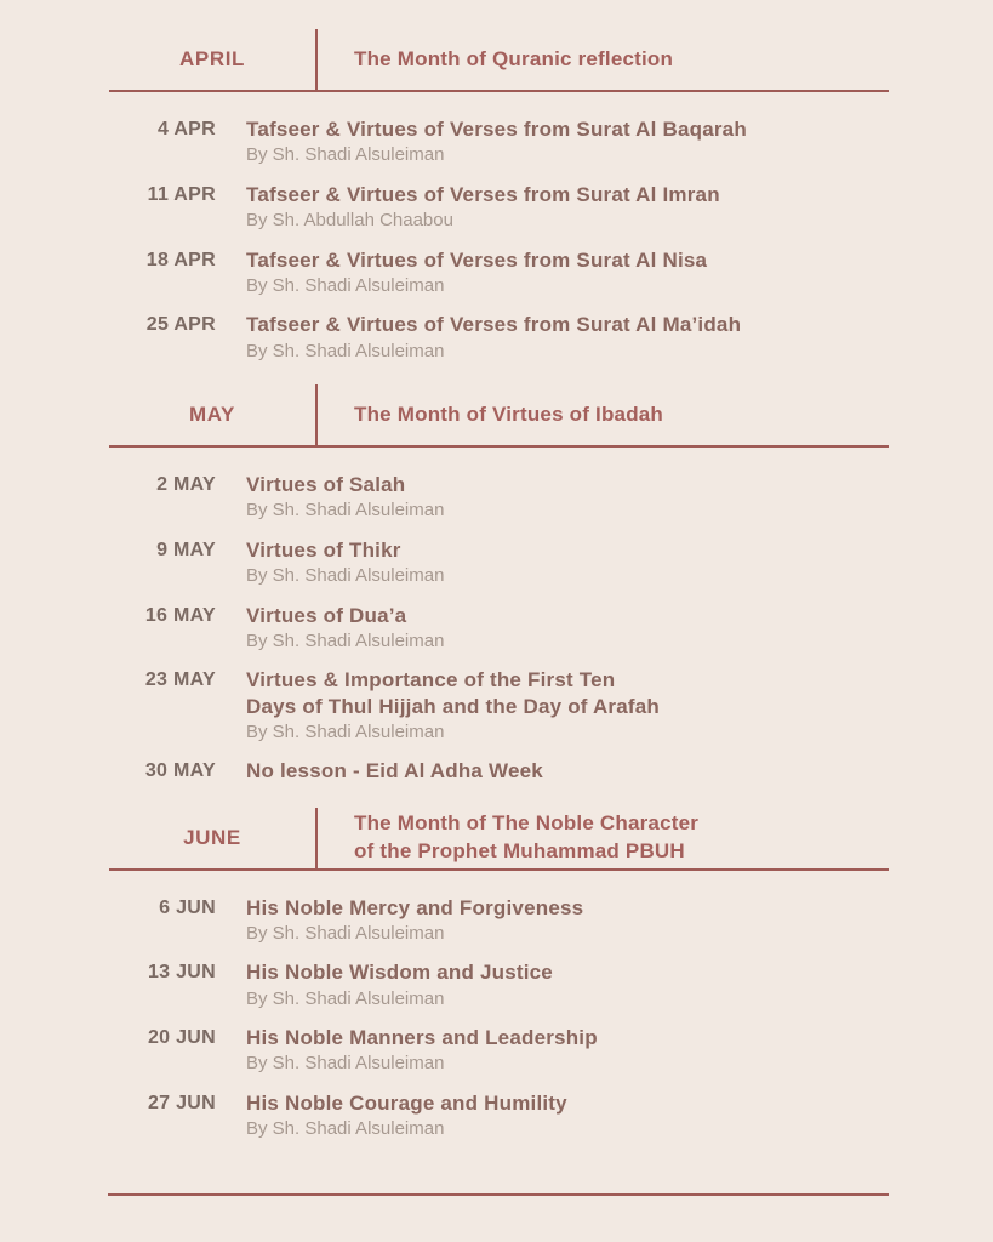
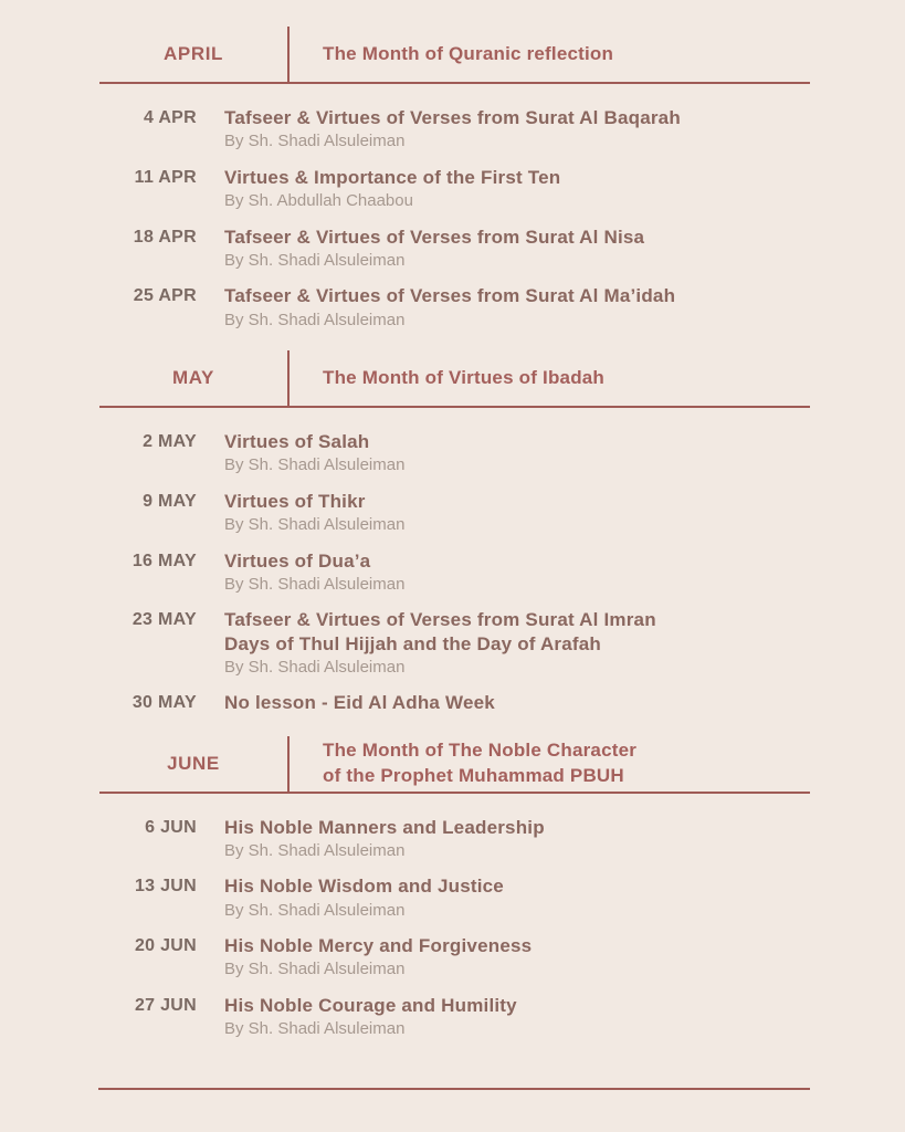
  APRIL
  The Month of Quranic reflection
  4 APR
  Tafseer & Virtues of Verses from Surat Al Baqarah
  By Sh. Shadi Alsuleiman
  11 APR
- Tafseer & Virtues of Verses from Surat Al Imran
+ Virtues & Importance of the First Ten
  By Sh. Abdullah Chaabou
  18 APR
  Tafseer & Virtues of Verses from Surat Al Nisa
  By Sh. Shadi Alsuleiman
  25 APR
  Tafseer & Virtues of Verses from Surat Al Ma’idah
  By Sh. Shadi Alsuleiman
  MAY
  The Month of Virtues of Ibadah
  2 MAY
  Virtues of Salah
  By Sh. Shadi Alsuleiman
  9 MAY
  Virtues of Thikr
  By Sh. Shadi Alsuleiman
  16 MAY
  Virtues of Dua’a
  By Sh. Shadi Alsuleiman
  23 MAY
- Virtues & Importance of the First Ten
+ Tafseer & Virtues of Verses from Surat Al Imran
  Days of Thul Hijjah and the Day of Arafah
  By Sh. Shadi Alsuleiman
  30 MAY
  No lesson - Eid Al Adha Week
  JUNE
  The Month of The Noble Character
  of the Prophet Muhammad PBUH
  6 JUN
- His Noble Mercy and Forgiveness
+ His Noble Manners and Leadership
  By Sh. Shadi Alsuleiman
  13 JUN
  His Noble Wisdom and Justice
  By Sh. Shadi Alsuleiman
  20 JUN
- His Noble Manners and Leadership
+ His Noble Mercy and Forgiveness
  By Sh. Shadi Alsuleiman
  27 JUN
  His Noble Courage and Humility
  By Sh. Shadi Alsuleiman
